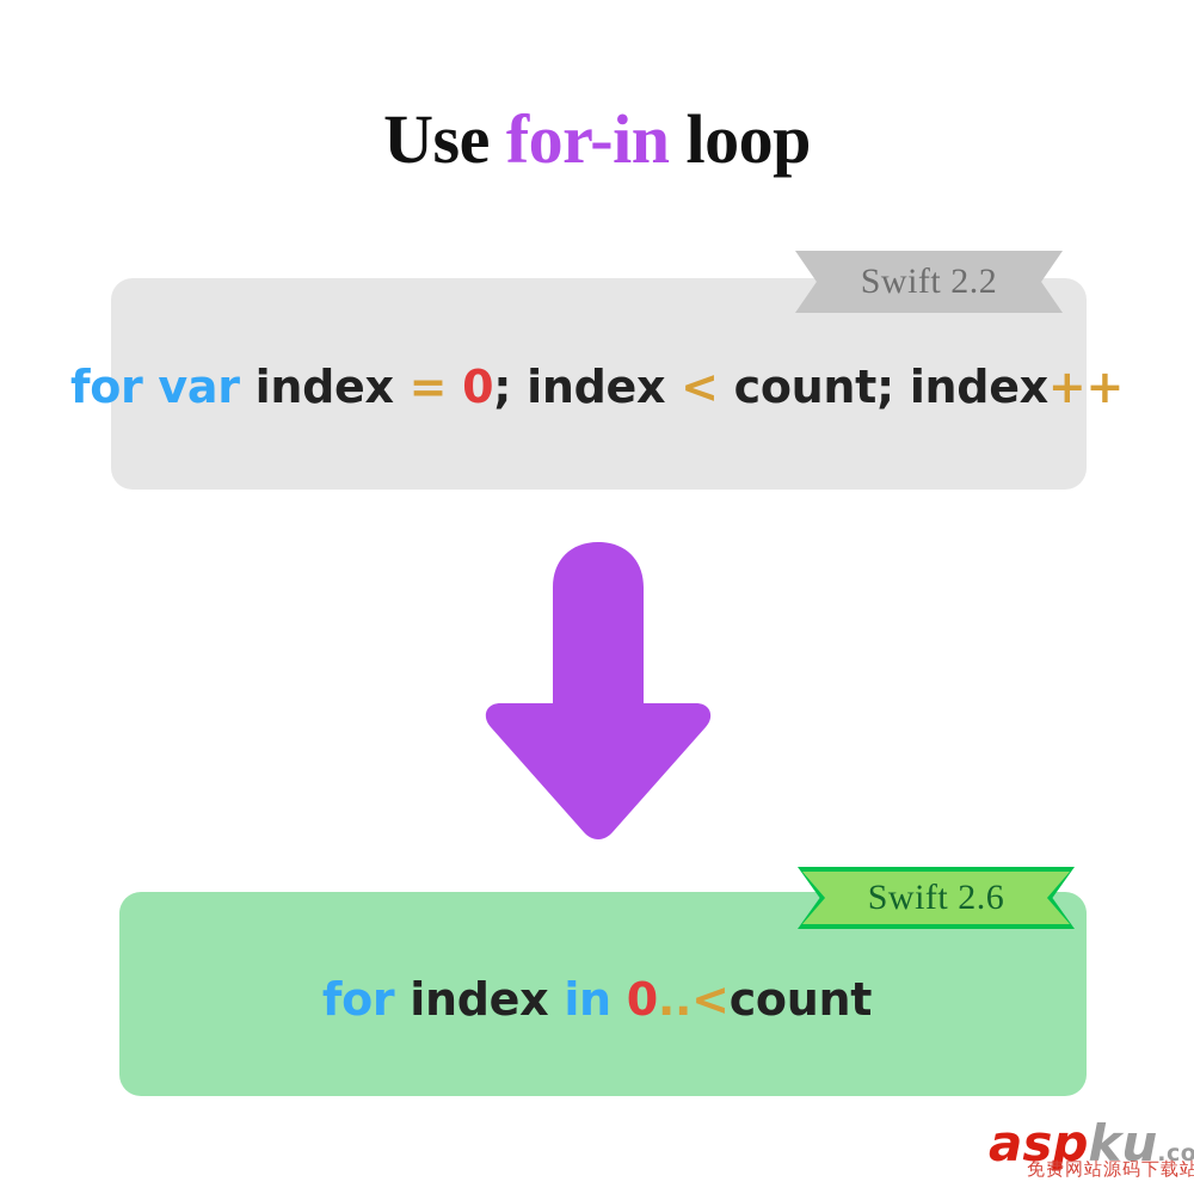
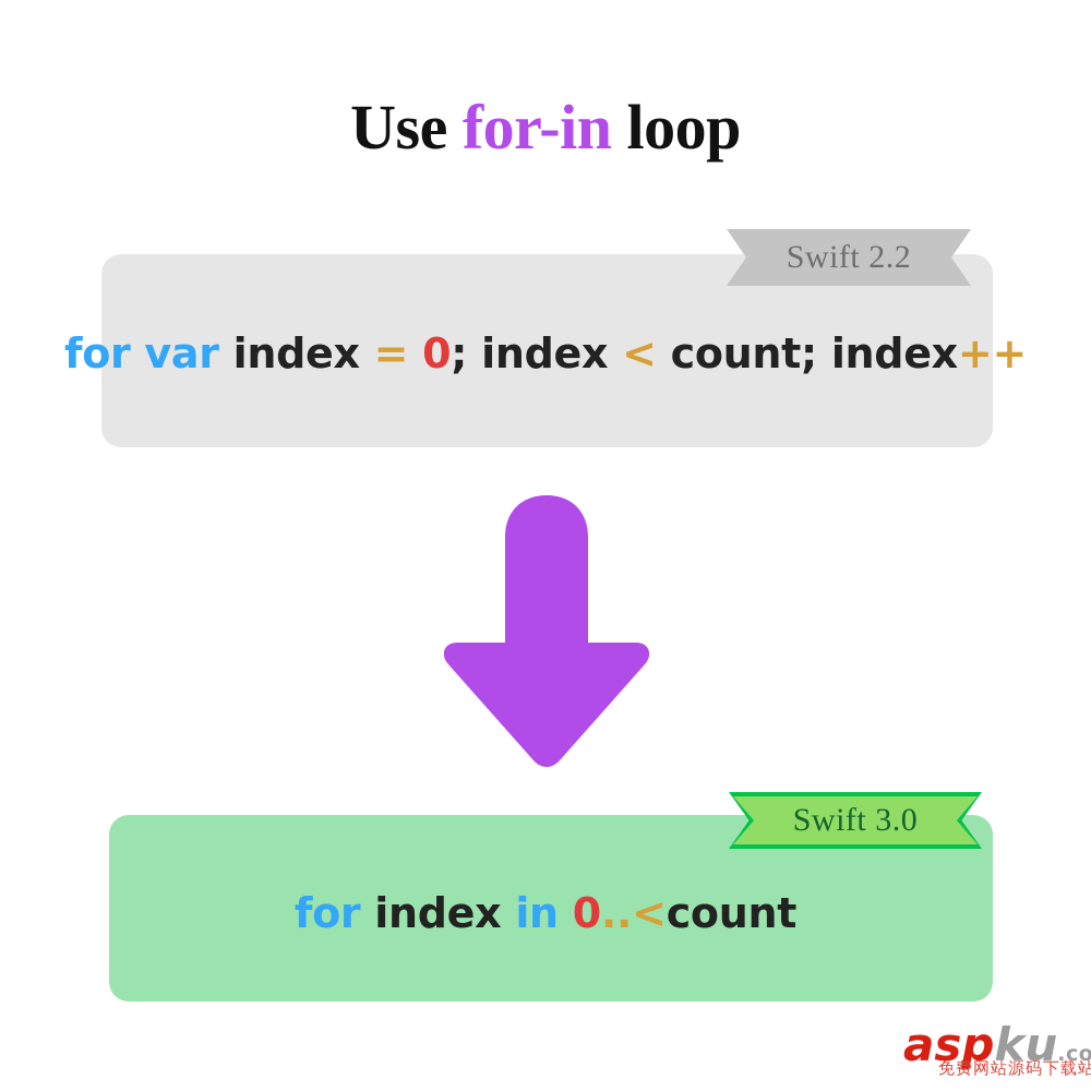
  Use for-in loop
  Swift 2.2
  for var index = 0; index < count; index++
- Swift 2.6
+ Swift 3.0
  for index in 0..<count
  aspku.co
  免费网站源码下载站
